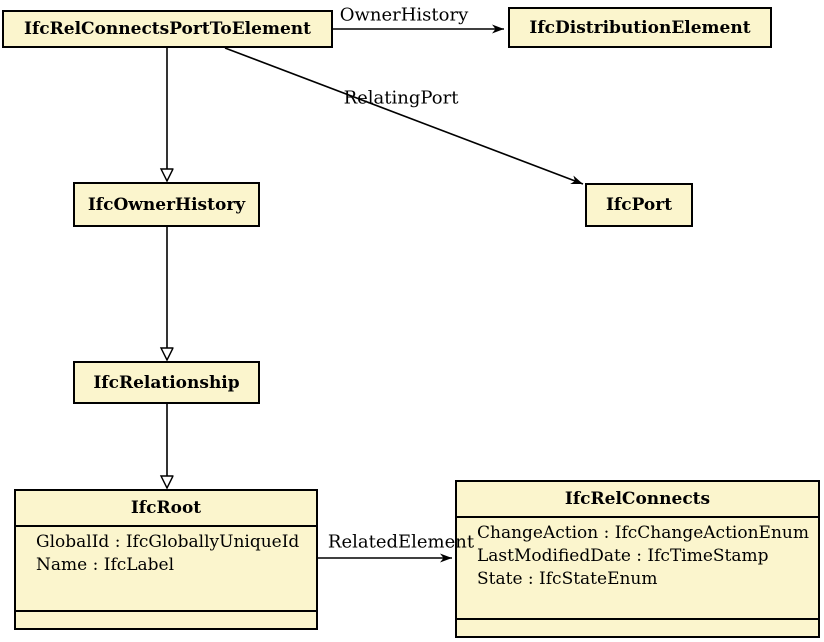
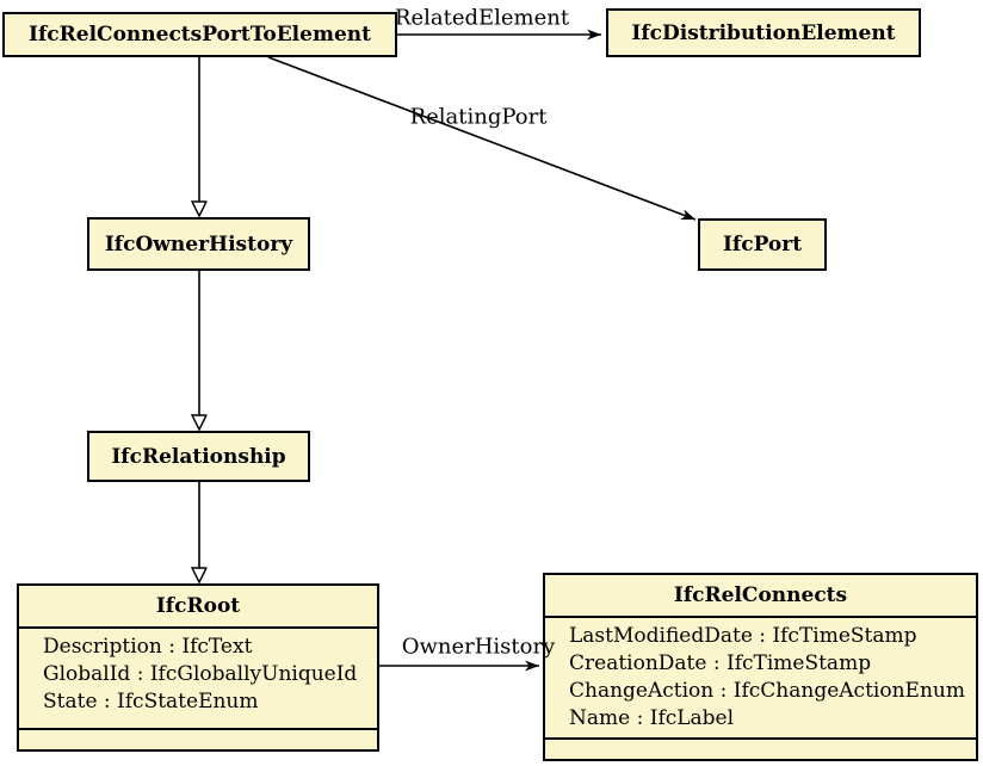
  IfcRelConnectsPortToElement
  IfcDistributionElement
  IfcOwnerHistory
  IfcPort
  IfcRelationship
  IfcRoot
+ Description : IfcText
  GlobalId : IfcGloballyUniqueId
- Name : IfcLabel
+ State : IfcStateEnum
  IfcRelConnects
- ChangeAction : IfcChangeActionEnum
+ LastModifiedDate : IfcTimeStamp
+ CreationDate : IfcTimeStamp
- LastModifiedDate : IfcTimeStamp
+ ChangeAction : IfcChangeActionEnum
- State : IfcStateEnum
+ Name : IfcLabel
- OwnerHistory
+ RelatedElement
  RelatingPort
- RelatedElement
+ OwnerHistory
